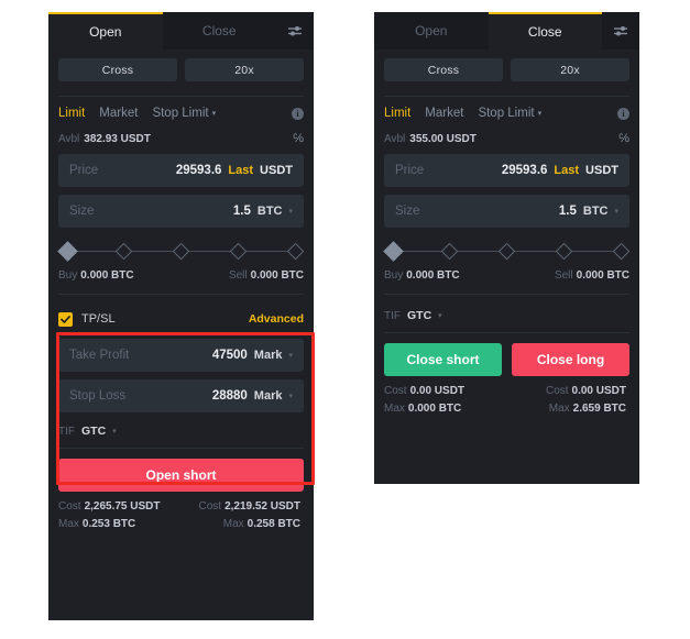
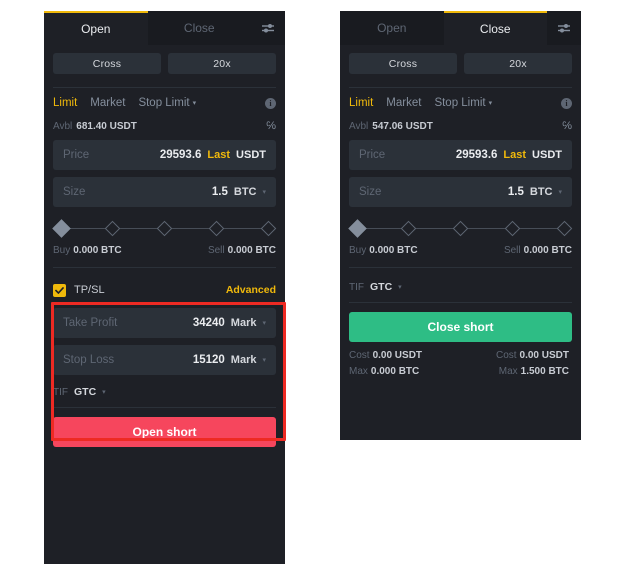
  Open
  Close
  Cross
  20x
  Limit
  Market
  Stop Limit
  i
  Avbl
- 382.93 USDT
+ 681.40 USDT
  ℅
  Price
  29593.6
  Last
  USDT
  Size
  1.5
  BTC
  Buy 0.000 BTC
  Sell 0.000 BTC
  TP/SL
  Advanced
  Take Profit
- 47500
+ 34240
  Mark
  Stop Loss
- 28880
+ 15120
  Mark
  TIF
  GTC
  Open short
- Cost 2,265.75 USDT
- Cost 2,219.52 USDT
- Max 0.253 BTC
- Max 0.258 BTC
  Open
  Close
  Cross
  20x
  Limit
  Market
  Stop Limit
  i
  Avbl
- 355.00 USDT
+ 547.06 USDT
  ℅
  Price
  29593.6
  Last
  USDT
  Size
  1.5
  BTC
  Buy 0.000 BTC
  Sell 0.000 BTC
  TIF
  GTC
  Close short
- Close long
  Cost 0.00 USDT
  Cost 0.00 USDT
  Max 0.000 BTC
- Max 2.659 BTC
+ Max 1.500 BTC
